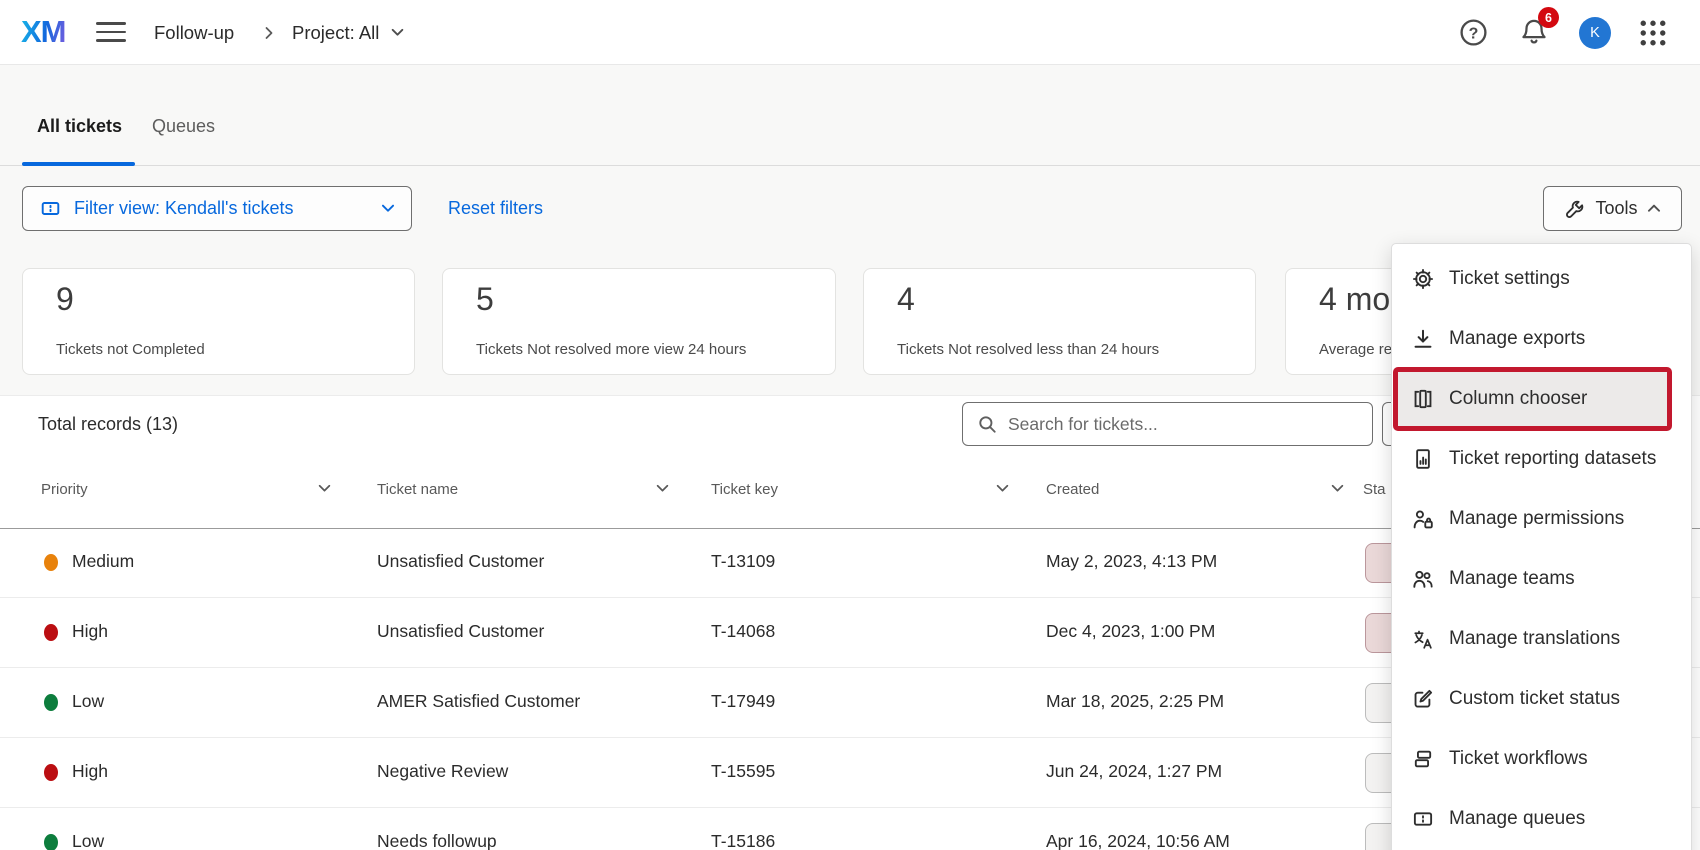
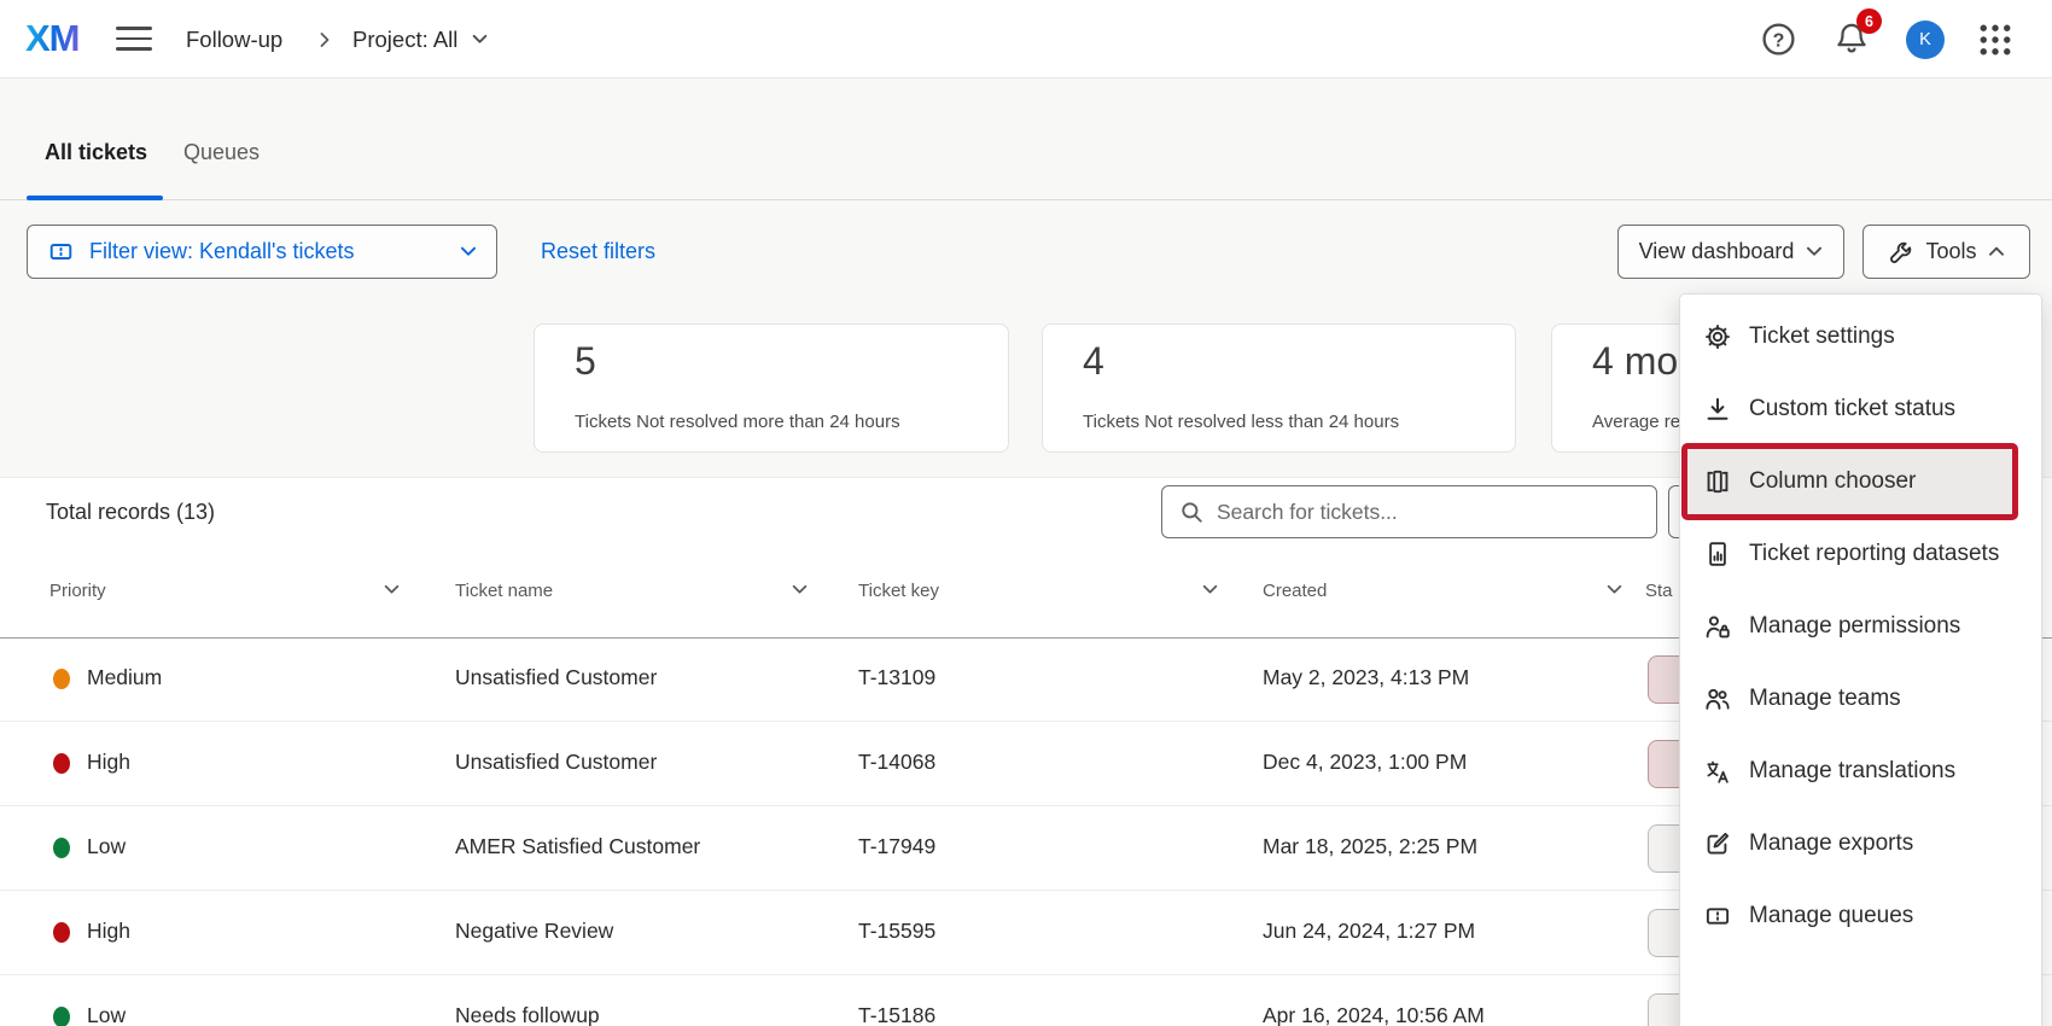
  XM
  Follow-up
  Project: All
  ?
  6
  K
  All tickets
  Queues
  Filter view: Kendall's tickets
  Reset filters
+ View dashboard
  Tools
- 9
- Tickets not Completed
  5
- Tickets Not resolved more view 24 hours
+ Tickets Not resolved more than 24 hours
  4
  Tickets Not resolved less than 24 hours
  4 mo
  Average re
  Total records (13)
  Search for tickets...
  Priority
  Ticket name
  Ticket key
  Created
  Sta
  Medium
  Unsatisfied Customer
  T-13109
  May 2, 2023, 4:13 PM
  High
  Unsatisfied Customer
  T-14068
  Dec 4, 2023, 1:00 PM
  Low
  AMER Satisfied Customer
  T-17949
  Mar 18, 2025, 2:25 PM
  High
  Negative Review
  T-15595
  Jun 24, 2024, 1:27 PM
  Low
  Needs followup
  T-15186
  Apr 16, 2024, 10:56 AM
  Ticket settings
- Manage exports
+ Custom ticket status
  Column chooser
  Ticket reporting datasets
  Manage permissions
  Manage teams
  Manage translations
- Custom ticket status
+ Manage exports
- Ticket workflows
  Manage queues
